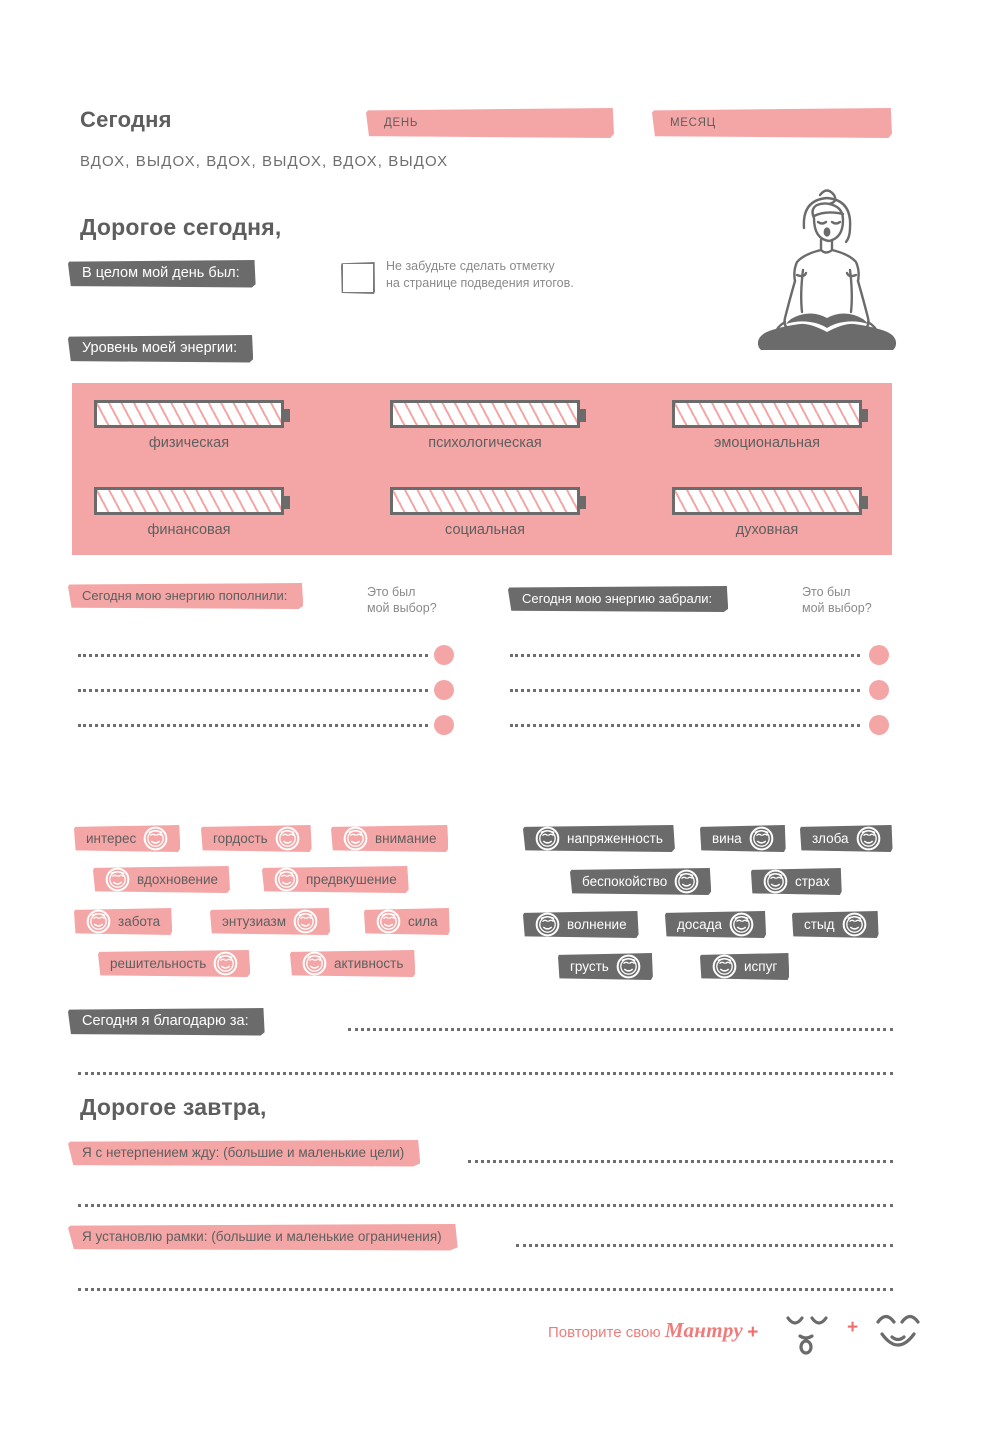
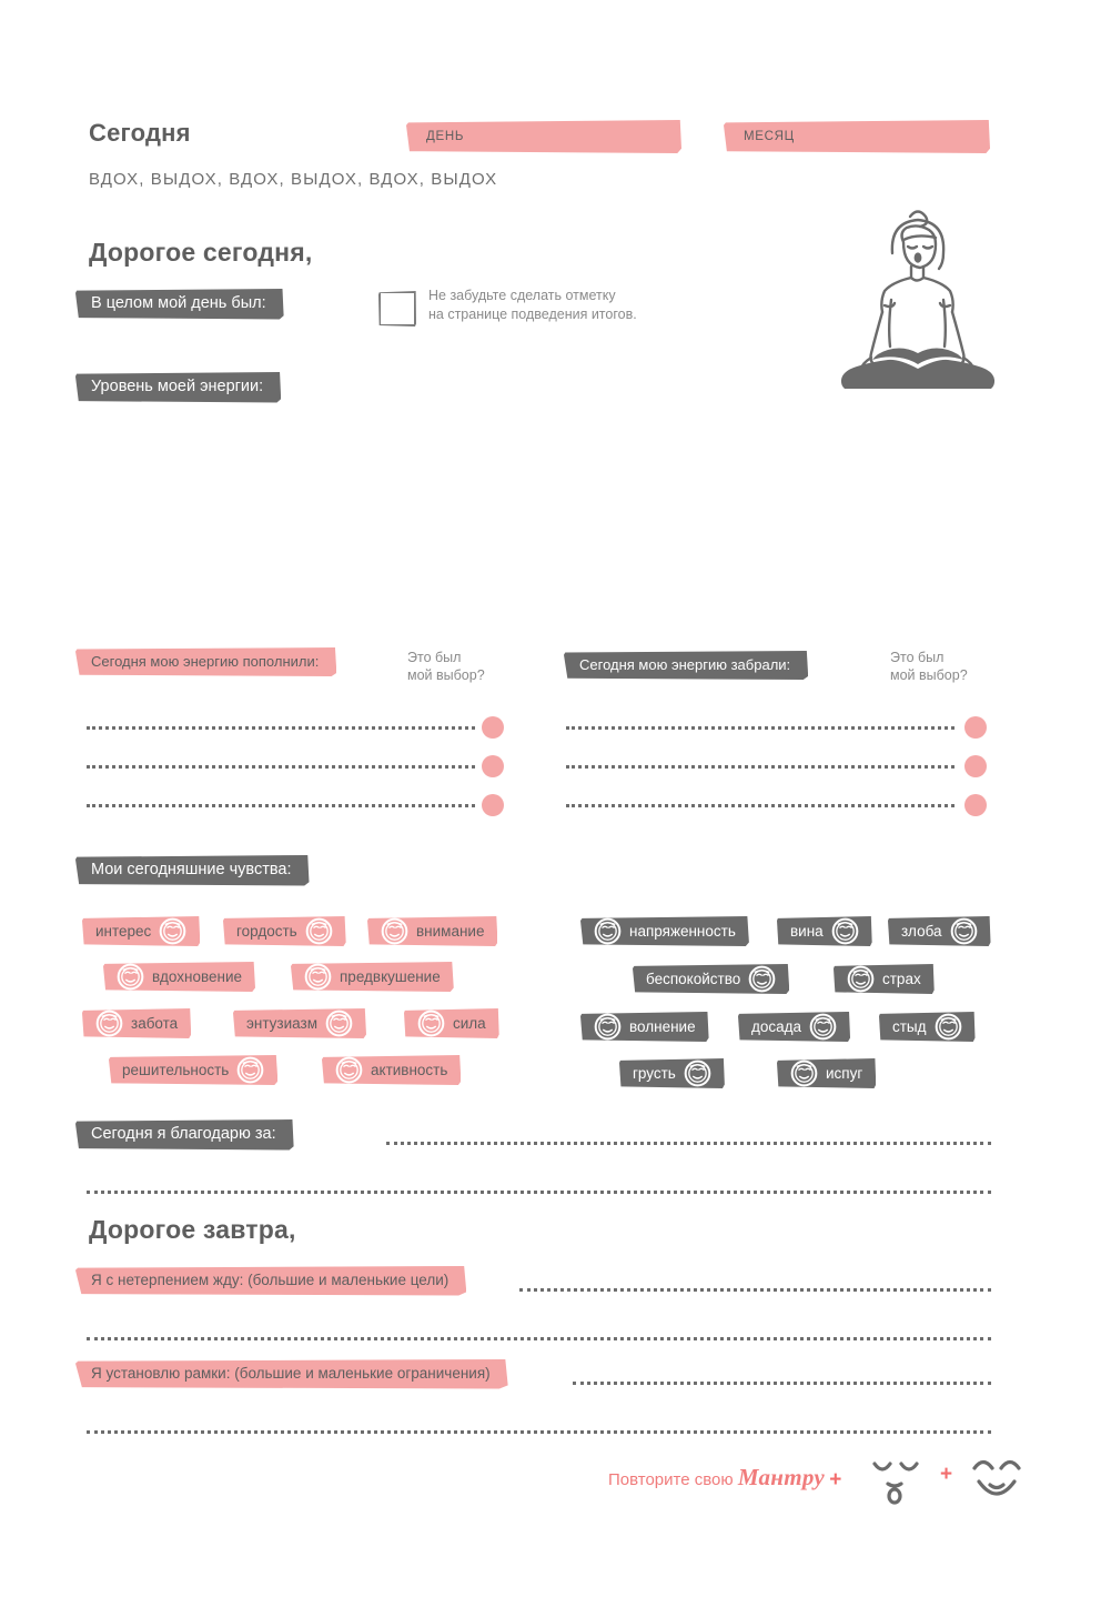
  Сегодня
  ВДОХ, ВЫДОХ, ВДОХ, ВЫДОХ, ВДОХ, ВЫДОХ
  ДЕНЬ
  МЕСЯЦ
  Дорогое сегодня,
  В целом мой день был:
  Не забудьте сделать отметку
  на странице подведения итогов.
  Уровень моей энергии:
- физическая
- психологическая
- эмоциональная
- финансовая
- социальная
- духовная
  Сегодня мою энергию пополнили:
  Это был
  мой выбор?
  Сегодня мою энергию забрали:
  Это был
  мой выбор?
+ Мои сегодняшние чувства:
  интерес
  гордость
  внимание
  вдохновение
  предвкушение
  забота
  энтузиазм
  сила
  решительность
  активность
  напряженность
  вина
  злоба
  беспокойство
  страх
  волнение
  досада
  стыд
  грусть
  испуг
  Сегодня я благодарю за:
  Дорогое завтра,
  Я с нетерпением жду: (большие и маленькие цели)
  Я установлю рамки: (большие и маленькие ограничения)
  Повторите свою Мантру +
  +
